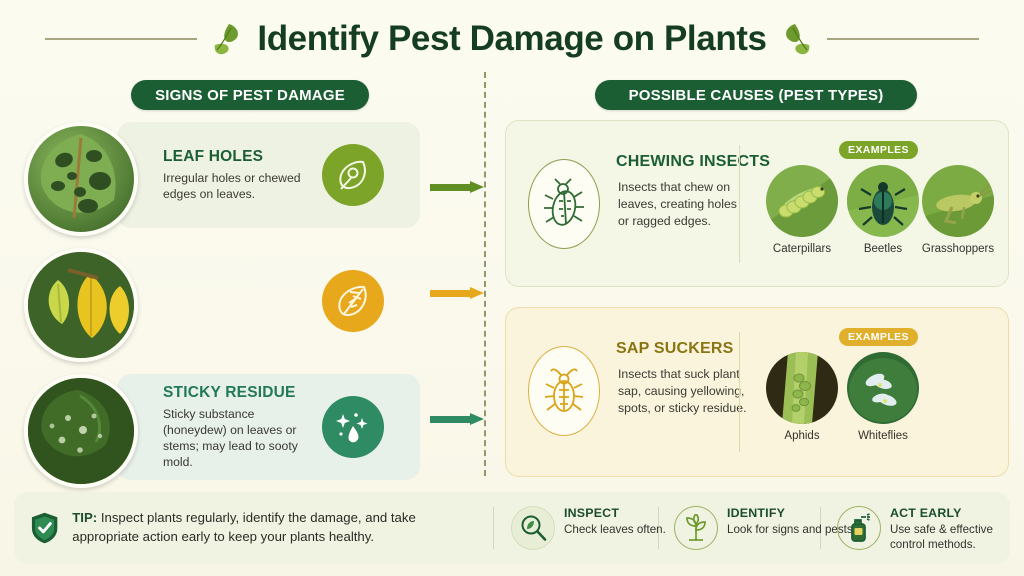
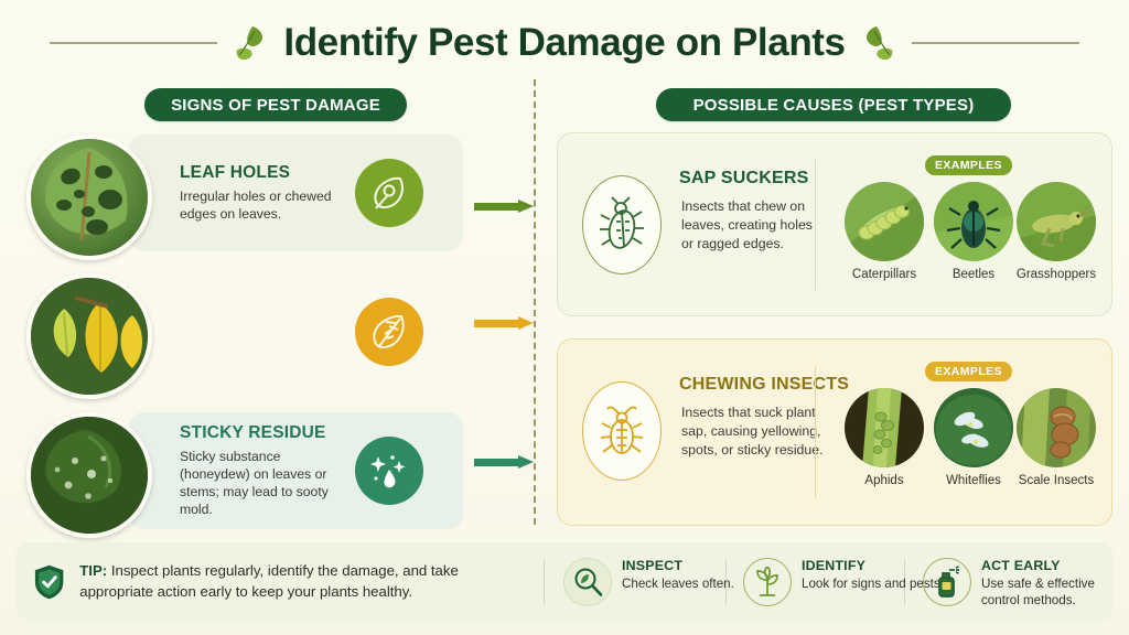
  Identify Pest Damage on Plants
  SIGNS OF PEST DAMAGE
  POSSIBLE CAUSES (PEST TYPES)
  LEAF HOLES
  Irregular holes or chewed edges on leaves.
  STICKY RESIDUE
  Sticky substance (honeydew) on leaves or stems; may lead to sooty mold.
- CHEWING INSECTS
+ SAP SUCKERS
  Insects that chew on leaves, creating holes or ragged edges.
  EXAMPLES
  Caterpillars
  Beetles
  Grasshoppers
- SAP SUCKERS
+ CHEWING INSECTS
  Insects that suck plant sap, causing yellowing, spots, or sticky residu.
  EXAMPLES
  Aphids
  Whiteflies
+ Scale Insects
  TIP: Inspect plants regularly, identify the damage, and take appropriate action early to keep your plants healthy.
  INSPECT
  Check leaves often.
  IDENTIFY
  Look for signs and pests
  ACT EARLY
  Use safe & effective control methods.
